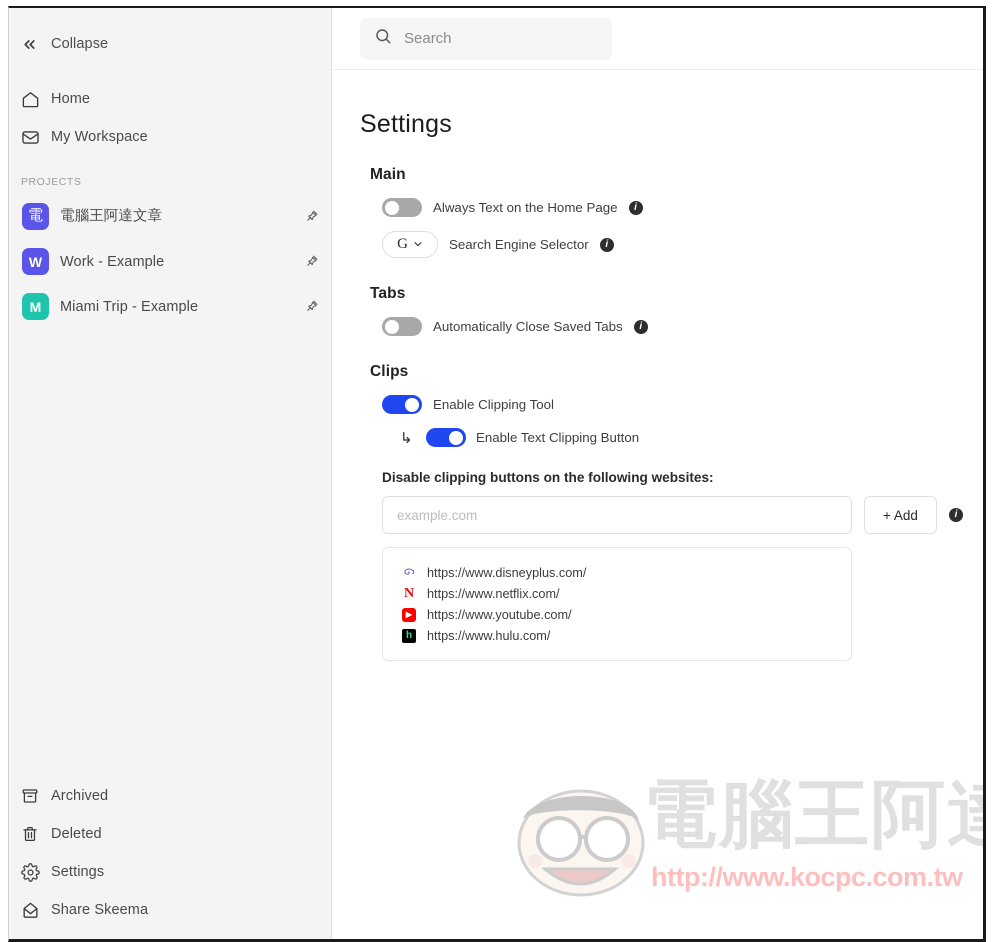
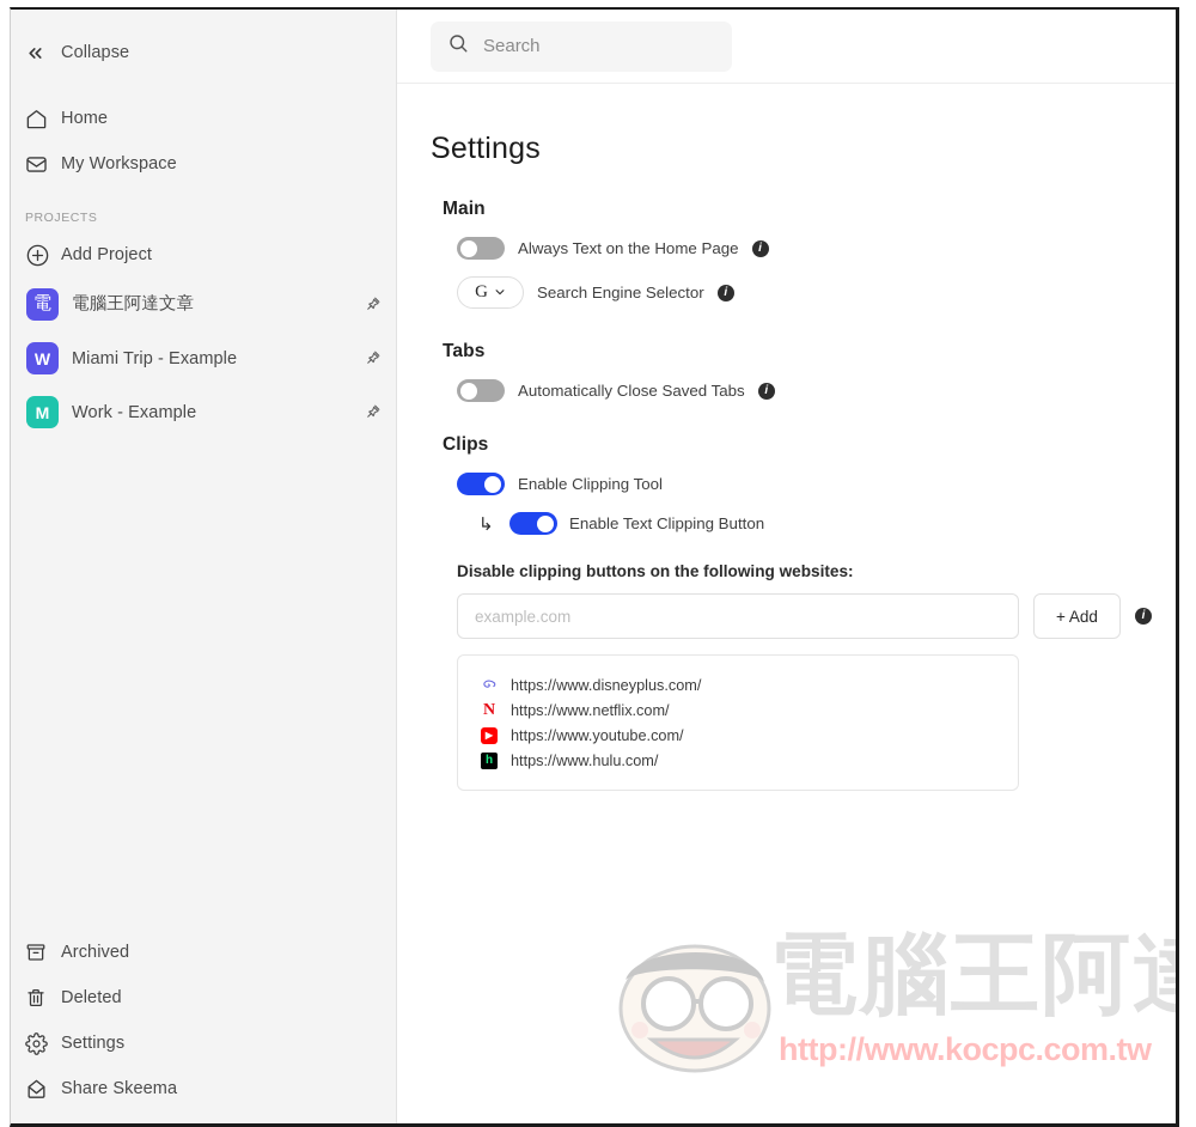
  Collapse
  Home
  My Workspace
  PROJECTS
+ Add Project
  電
  電腦王阿達文章
  W
- Work - Example
+ Miami Trip - Example
  M
- Miami Trip - Example
+ Work - Example
  Archived
  Deleted
  Settings
  Share Skeema
  Search
  Settings
  Main
  Always Text on the Home Page
  i
  G
  Search Engine Selector
  i
  Tabs
  Automatically Close Saved Tabs
  i
  Clips
  Enable Clipping Tool
  ↳
  Enable Text Clipping Button
  Disable clipping buttons on the following websites:
  example.com
  + Add
  i
  https://www.disneyplus.com/
  N
  https://www.netflix.com/
  ▶
  https://www.youtube.com/
  h
  https://www.hulu.com/
  電腦王阿
  http://www.kocpc.com.tw
